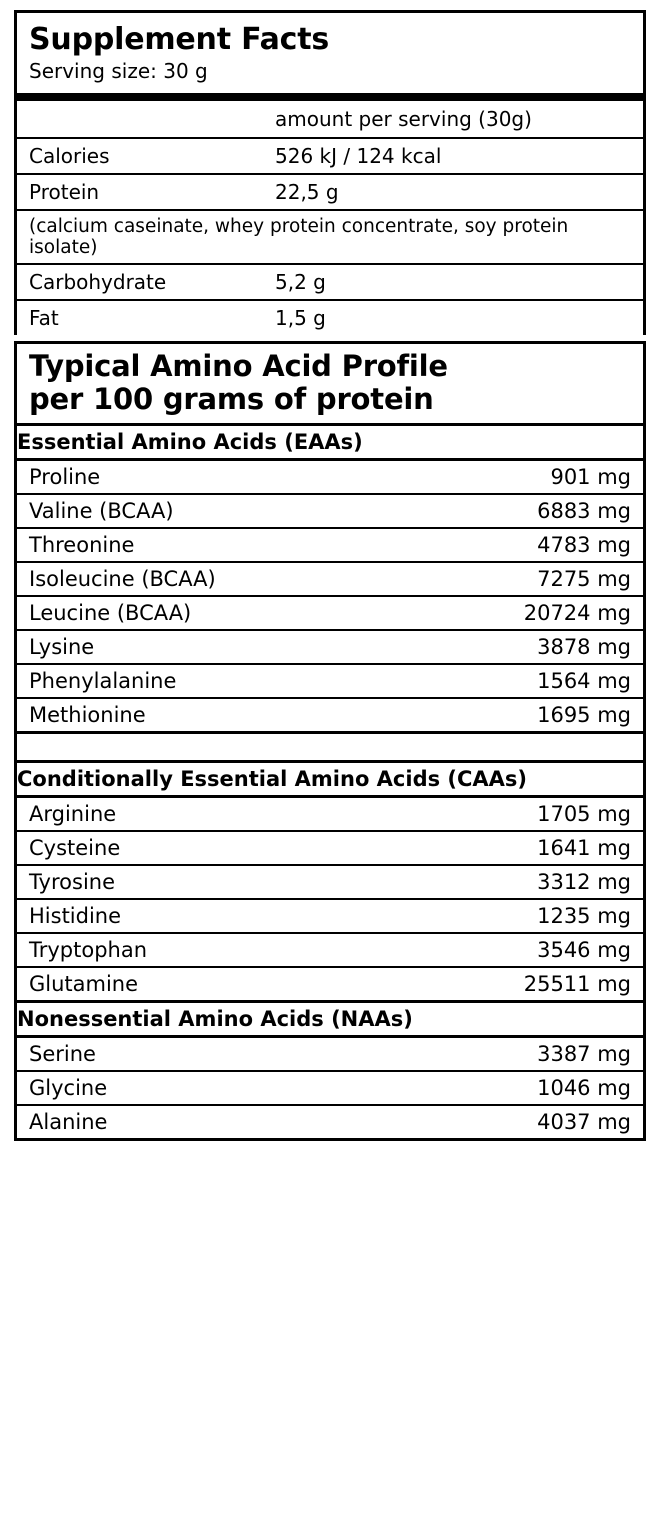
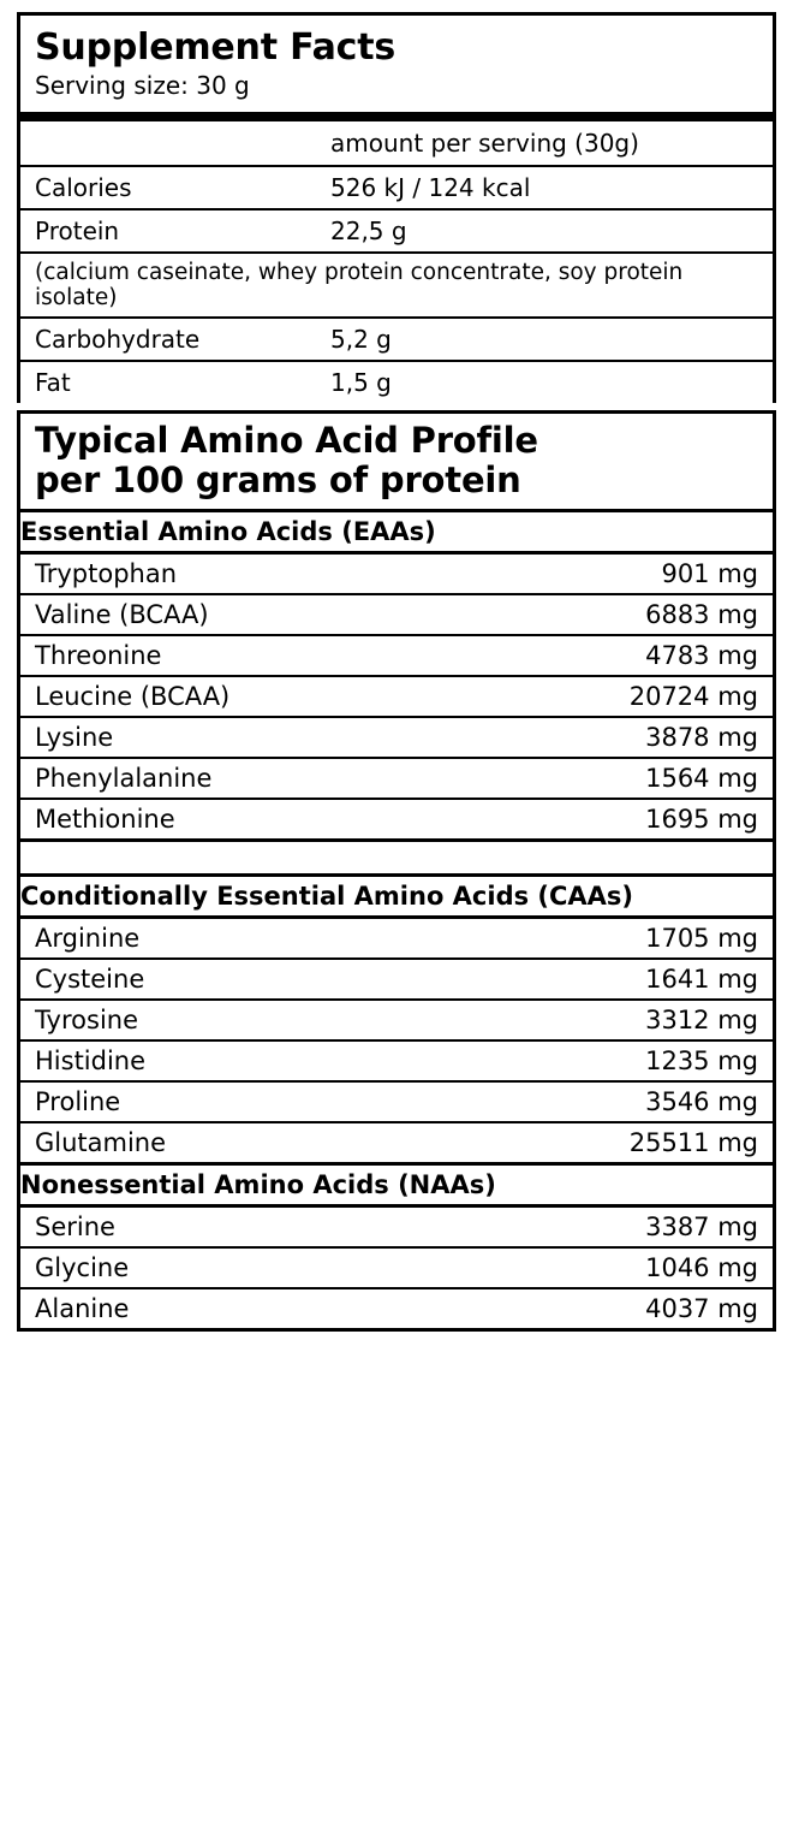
  Supplement Facts
  Serving size: 30 g
  	amount per serving (30g)
  Calories	526 kJ / 124 kcal
  Protein	22,5 g
  (calcium caseinate, whey protein concentrate, soy protein isolate)
  Carbohydrate	5,2 g
  Fat	1,5 g
  Typical Amino Acid Profile
  per 100 grams of protein
  Essential Amino Acids (EAAs)
- Proline	901 mg
+ Tryptophan	901 mg
  Valine (BCAA)	6883 mg
  Threonine	4783 mg
- Isoleucine (BCAA)	7275 mg
  Leucine (BCAA)	20724 mg
  Lysine	3878 mg
  Phenylalanine	1564 mg
  Methionine	1695 mg
  Conditionally Essential Amino Acids (CAAs)
  Arginine	1705 mg
  Cysteine	1641 mg
  Tyrosine	3312 mg
  Histidine	1235 mg
- Tryptophan	3546 mg
+ Proline	3546 mg
  Glutamine	25511 mg
  Nonessential Amino Acids (NAAs)
  Serine	3387 mg
  Glycine	1046 mg
  Alanine	4037 mg
